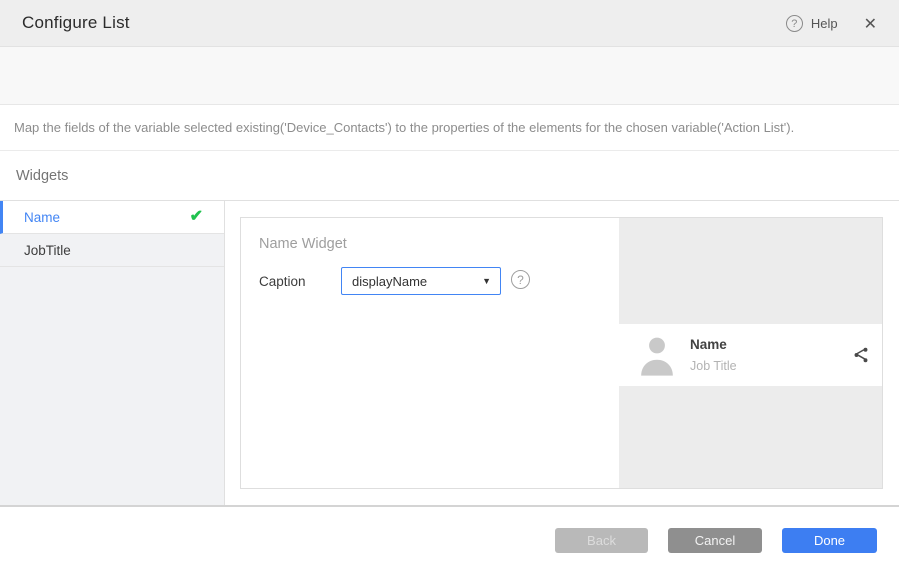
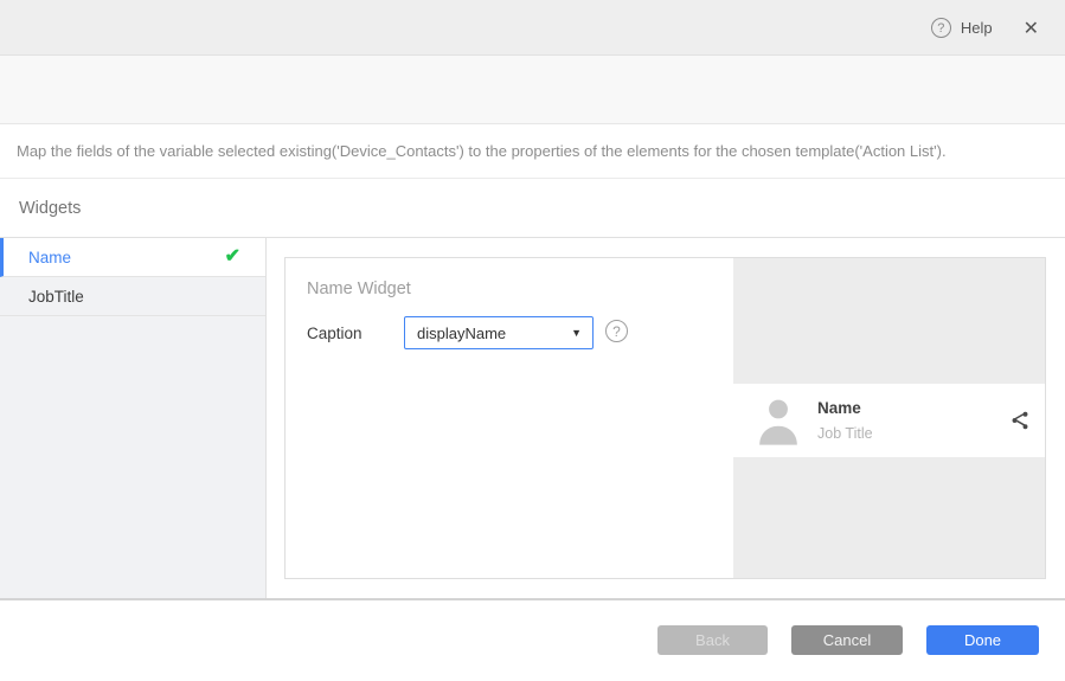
- Configure List
  ?
  Help
  ✕
- Map the fields of the variable selected existing('Device_Contacts') to the properties of the elements for the chosen variable('Action List').
+ Map the fields of the variable selected existing('Device_Contacts') to the properties of the elements for the chosen template('Action List').
  Widgets
  Name
  ✔
  JobTitle
  Name Widget
  Caption
  displayName
  ▼
  ?
  Name
  Job Title
  Back
  Cancel
  Done
